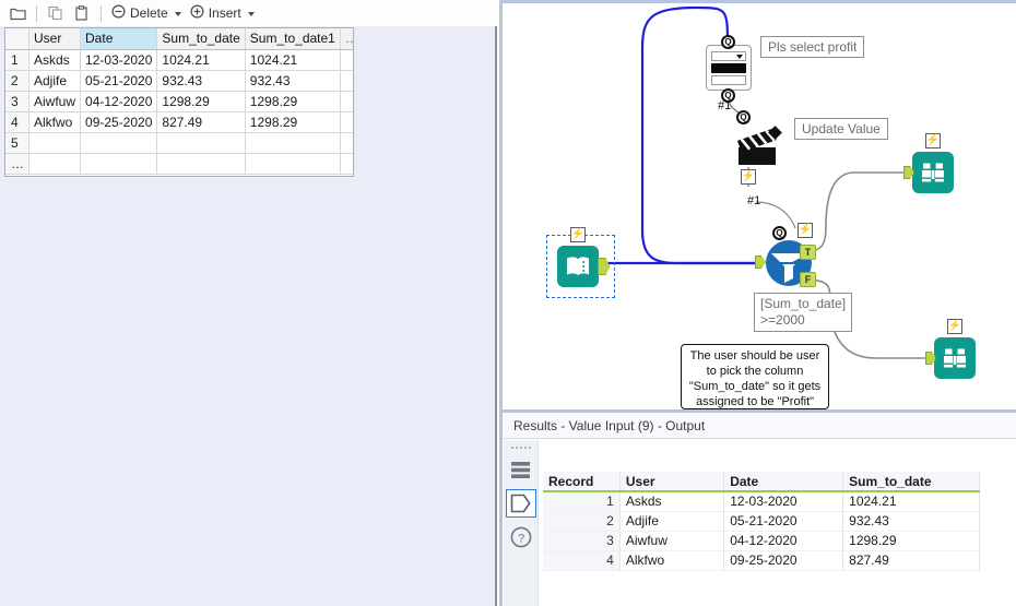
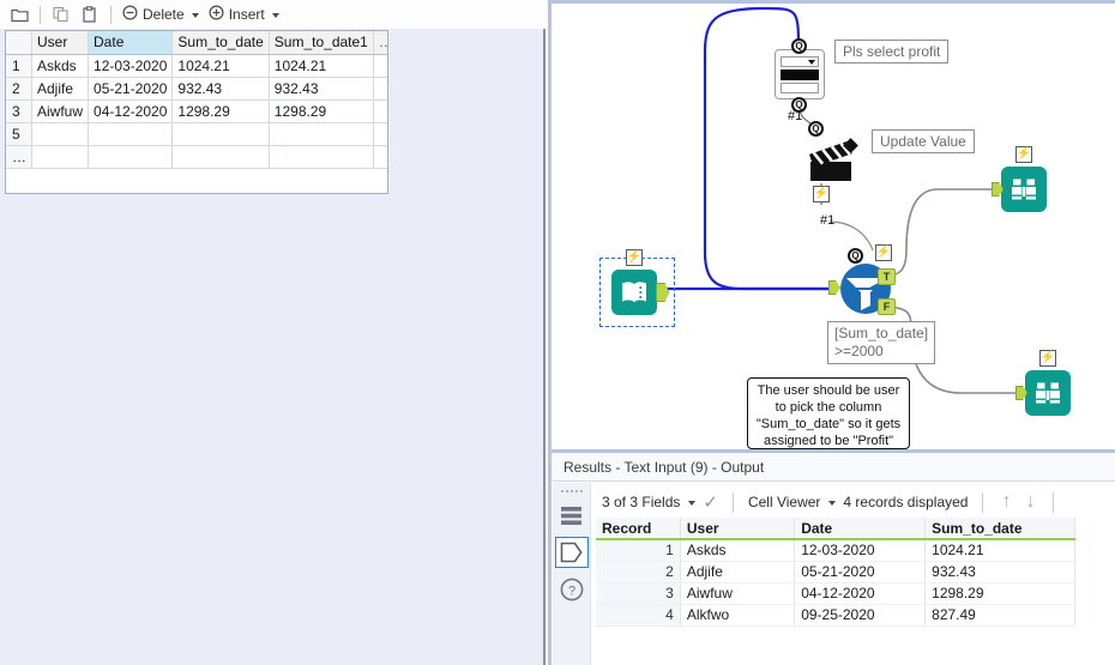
  Delete
  Insert
  	User	Date	Sum_to_date	Sum_to_date1	…
  1	Askds	12-03-2020	1024.21	1024.21
  2	Adjife	05-21-2020	932.43	932.43
  3	Aiwfuw	04-12-2020	1298.29	1298.29
- 4	Alkfwo	09-25-2020	827.49	1298.29
  5
  …
  ⚡
  Q
  Q
  Pls select profit
  #1
  Q
  ⚡
  Update Value
  #1
  Q
  ⚡
  T
  F
  [Sum_to_date]
  >=2000
  ⚡
  ⚡
  The user should be user
  to pick the column
  "Sum_to_date" so it gets
  assigned to be "Profit"
- Results - Value Input (9) - Output
+ Results - Text Input (9) - Output
  ?
+ 3 of 3 Fields
+ ✓
+ Cell Viewer
+ 4 records displayed
+ ↑
+ ↓
  Record	User	Date	Sum_to_date
  1	Askds	12-03-2020	1024.21
  2	Adjife	05-21-2020	932.43
  3	Aiwfuw	04-12-2020	1298.29
  4	Alkfwo	09-25-2020	827.49
